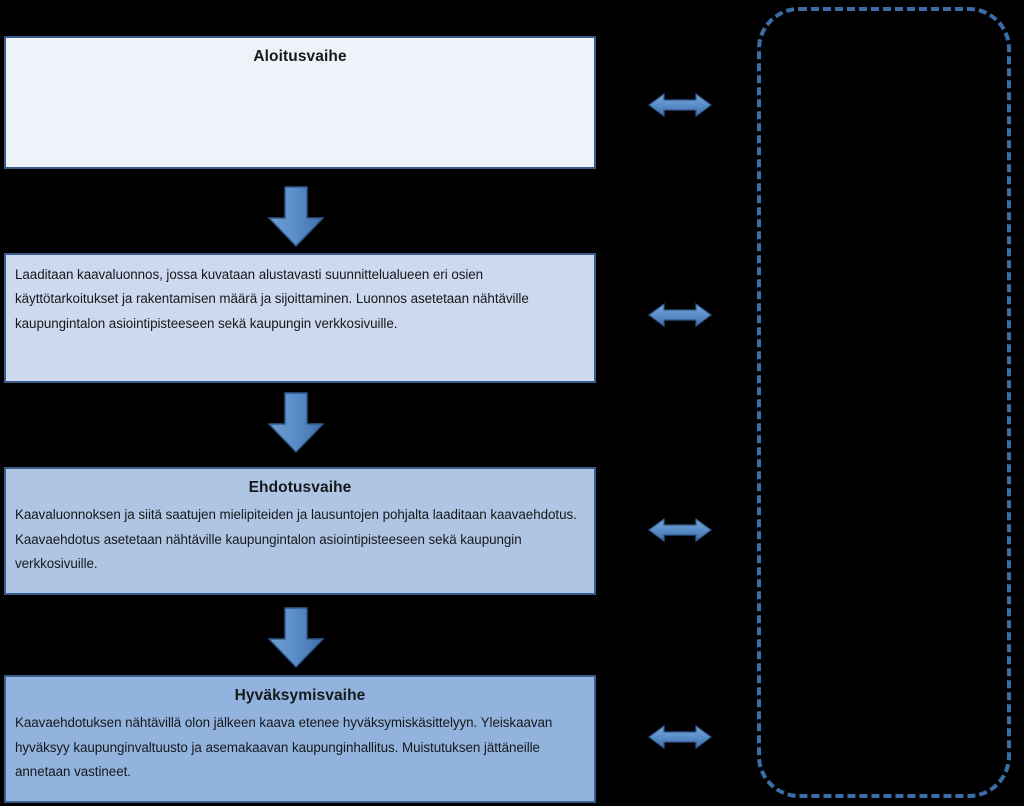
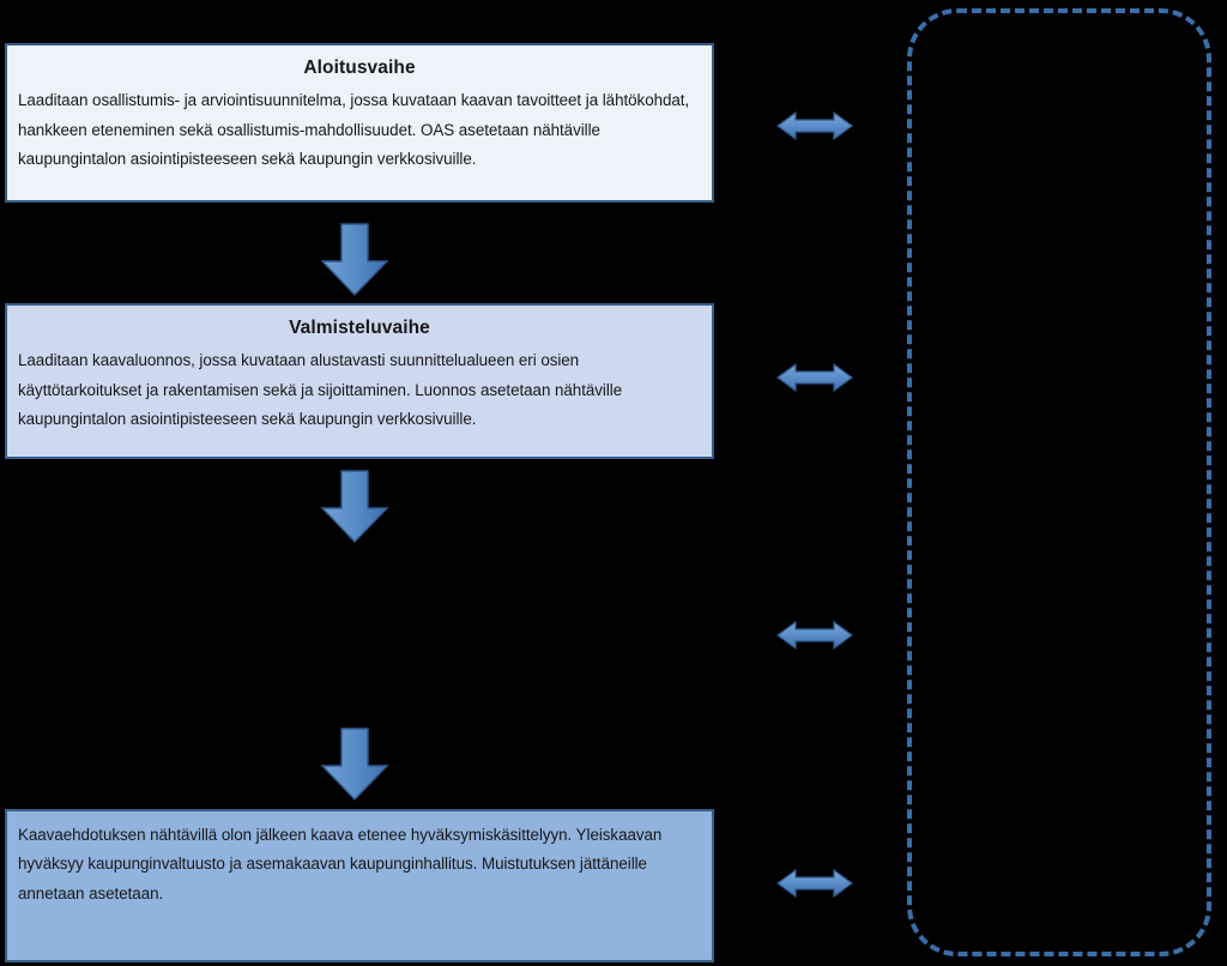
  Aloitusvaihe
+ Laaditaan osallistumis- ja arviointisuunnitelma, jossa kuvataan kaavan tavoitteet ja lähtökohdat, hankkeen eteneminen sekä osallistumis-mahdollisuudet. OAS asetetaan nähtäville kaupungintalon asiointipisteeseen sekä kaupungin verkkosivuille.
+ Valmisteluvaihe
- Laaditaan kaavaluonnos, jossa kuvataan alustavasti suunnittelualueen eri osien käyttötarkoitukset ja rakentamisen määrä ja sijoittaminen. Luonnos asetetaan nähtäville kaupungintalon asiointipisteeseen sekä kaupungin verkkosivuille.
+ Laaditaan kaavaluonnos, jossa kuvataan alustavasti suunnittelualueen eri osien käyttötarkoitukset ja rakentamisen sekä ja sijoittaminen. Luonnos asetetaan nähtäville kaupungintalon asiointipisteeseen sekä kaupungin verkkosivuille.
- Ehdotusvaihe
- Kaavaluonnoksen ja siitä saatujen mielipiteiden ja lausuntojen pohjalta laaditaan kaavaehdotus. Kaavaehdotus asetetaan nähtäville kaupungintalon asiointipisteeseen sekä kaupungin verkkosivuille.
- Hyväksymisvaihe
- Kaavaehdotuksen nähtävillä olon jälkeen kaava etenee hyväksymiskäsittelyyn. Yleiskaavan hyväksyy kaupunginvaltuusto ja asemakaavan kaupunginhallitus. Muistutuksen jättäneille annetaan vastineet.
+ Kaavaehdotuksen nähtävillä olon jälkeen kaava etenee hyväksymiskäsittelyyn. Yleiskaavan hyväksyy kaupunginvaltuusto ja asemakaavan kaupunginhallitus. Muistutuksen jättäneille annetaan asetetaan.
